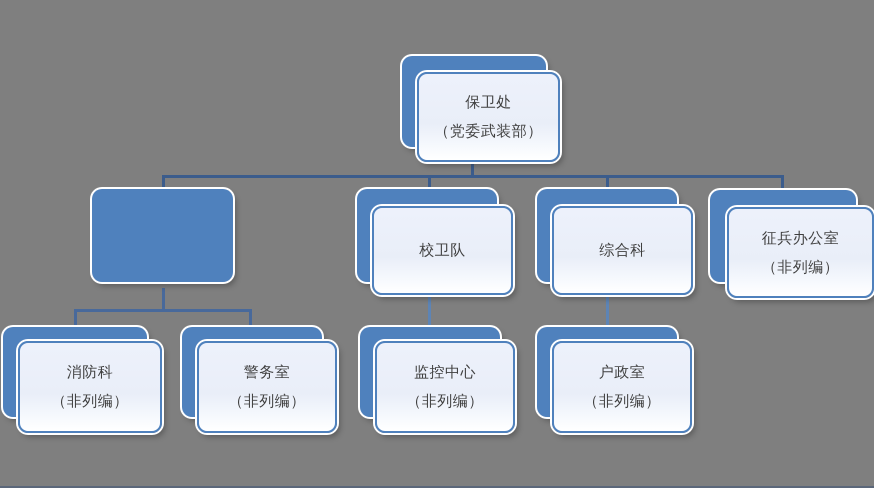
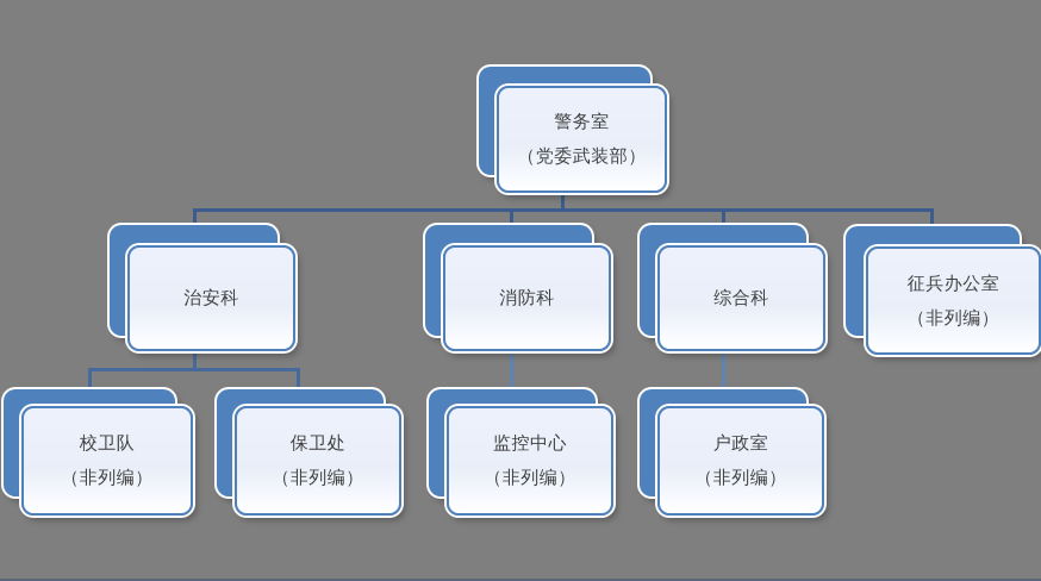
- 保卫处
+ 警务室
  （党委武装部）
+ 治安科
- 校卫队
+ 消防科
  综合科
  征兵办公室
  （非列编）
- 消防科
+ 校卫队
  （非列编）
- 警务室
+ 保卫处
  （非列编）
  监控中心
  （非列编）
  户政室
  （非列编）
